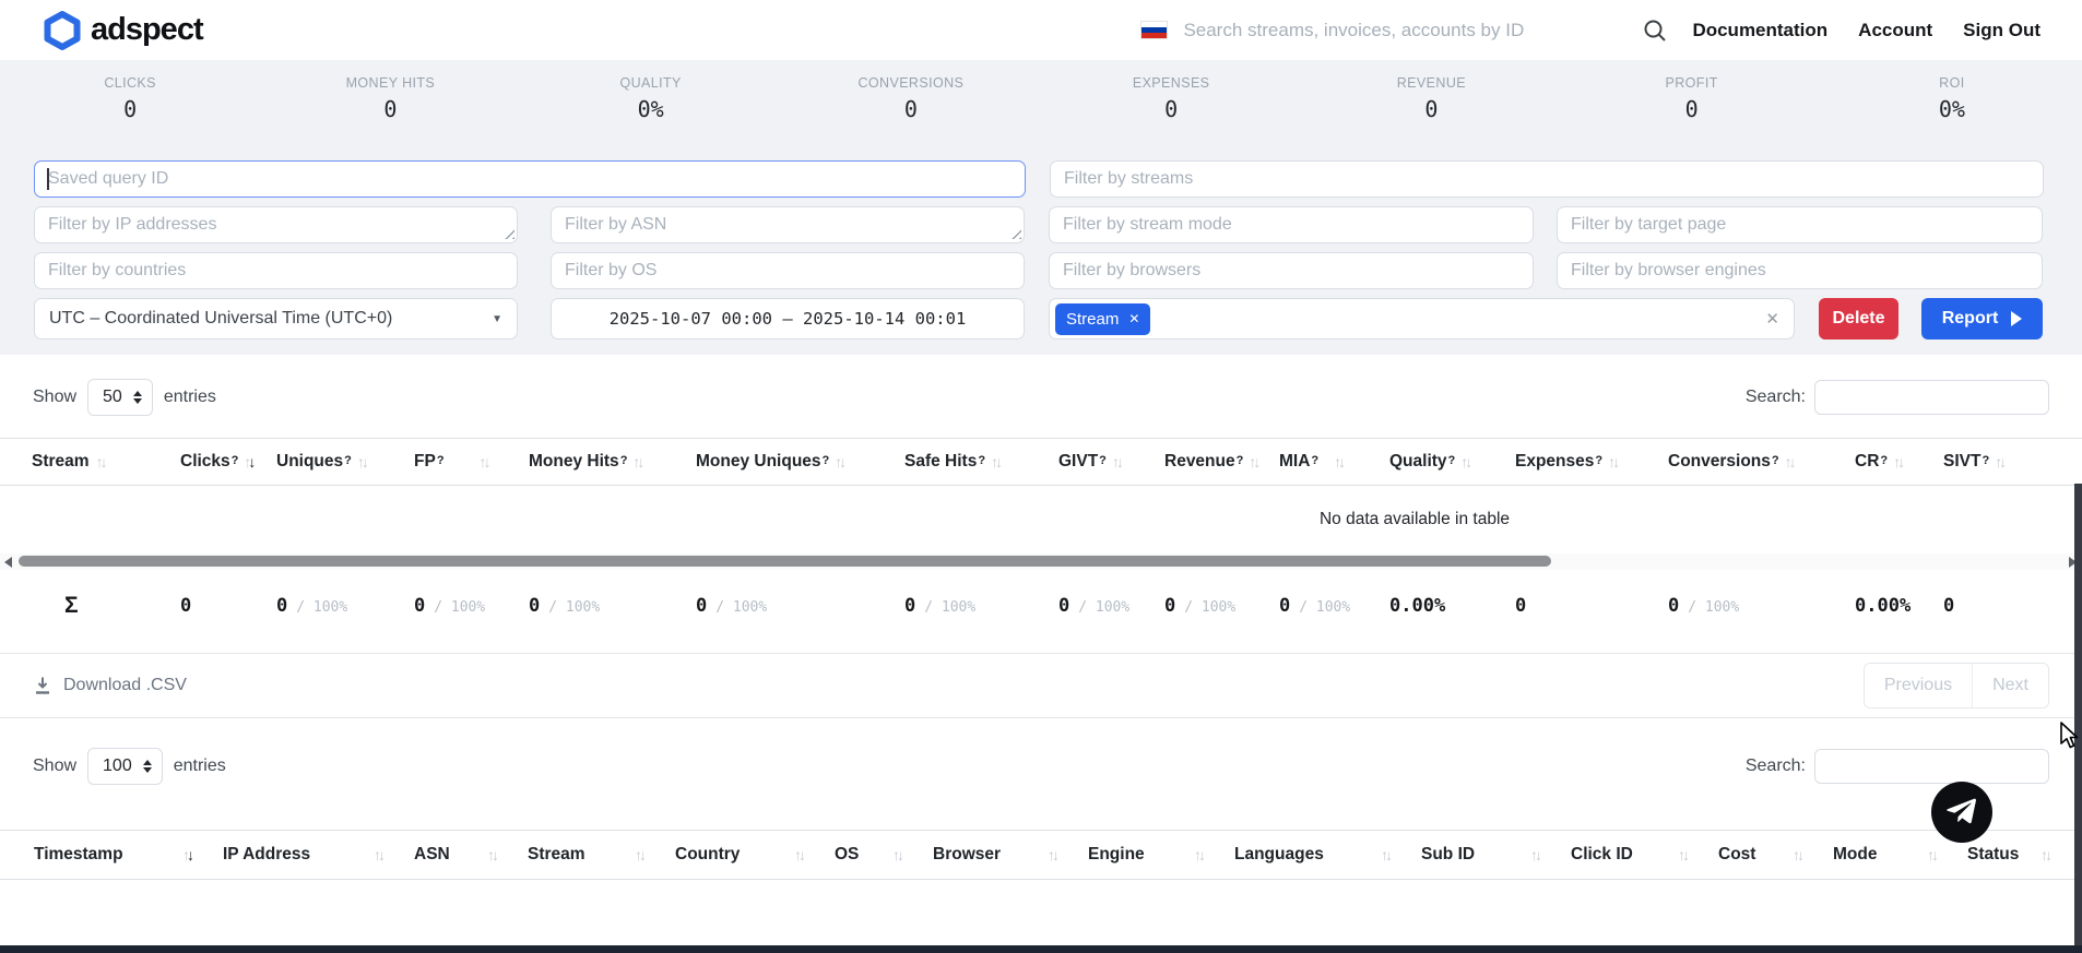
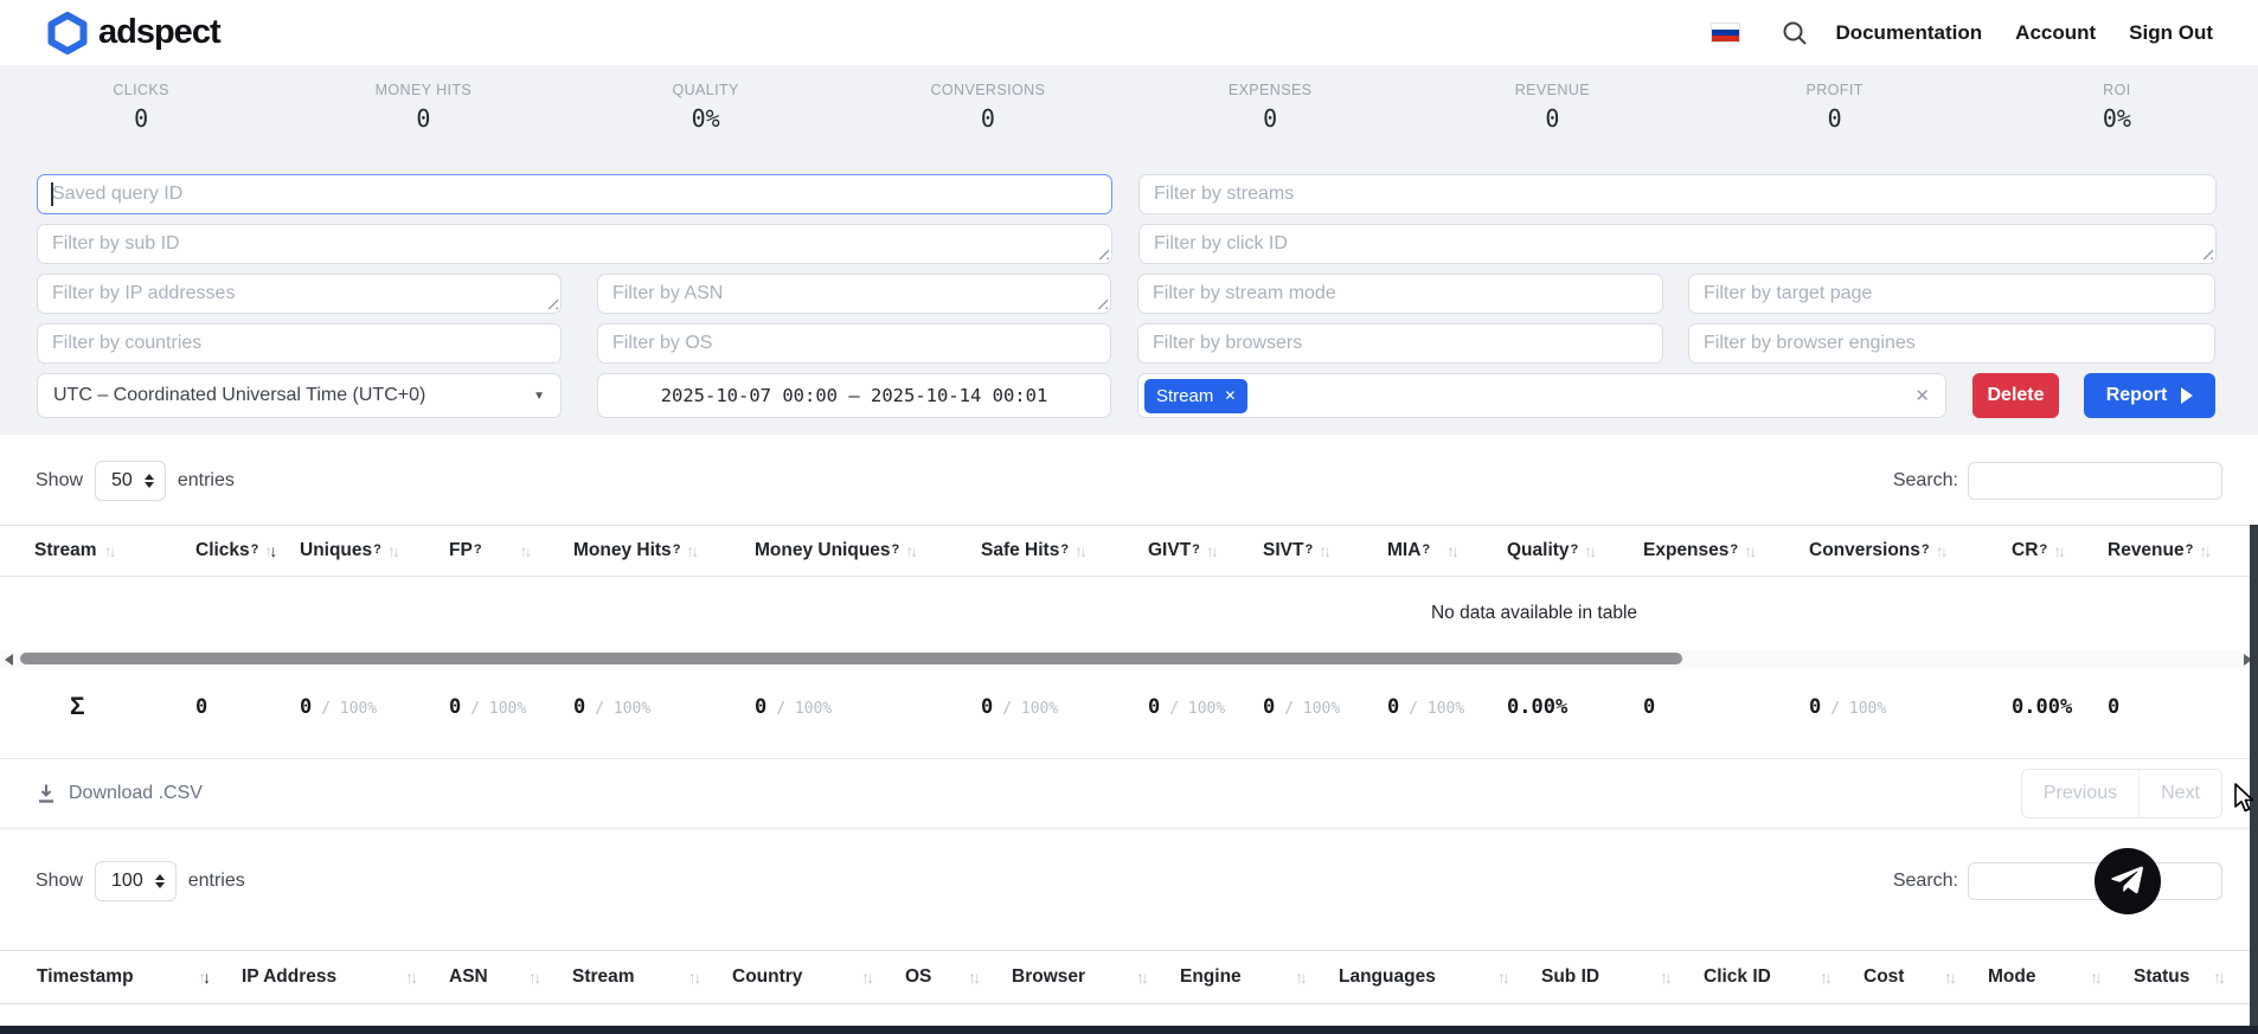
  adspect
- Search streams, invoices, accounts by ID
  Documentation
  Account
  Sign Out
  CLICKS
  0
  MONEY HITS
  0
  QUALITY
  0%
  CONVERSIONS
  0
  EXPENSES
  0
  REVENUE
  0
  PROFIT
  0
  ROI
  0%
  Saved query ID
  Filter by streams
+ Filter by sub ID
+ Filter by click ID
  Filter by IP addresses
  Filter by ASN
  Filter by stream mode
  Filter by target page
  Filter by countries
  Filter by OS
  Filter by browsers
  Filter by browser engines
  UTC – Coordinated Universal Time (UTC+0)
  ▼
  2025-10-07 00:00 – 2025-10-14 00:01
  Stream
  ✕
  ✕
  Delete
  Report
  Show
  50
  entries
  Search:
  Stream
  Clicks
  ?
  Uniques
  ?
  FP
  ?
  Money Hits
  ?
  Money Uniques
  ?
  Safe Hits
  ?
  GIVT
  ?
- Revenue
+ SIVT
  ?
  MIA
  ?
  Quality
  ?
  Expenses
  ?
  Conversions
  ?
  CR
  ?
- SIVT
+ Revenue
  ?
  No data available in table
  Σ
  0
  0
  / 100%
  0
  / 100%
  0
  / 100%
  0
  / 100%
  0
  / 100%
  0
  / 100%
  0
  / 100%
  0
  / 100%
  0.00%
  0
  0
  / 100%
  0.00%
  0
  Download .CSV
  Previous
  Next
  Show
  100
  entries
  Search:
  Timestamp
  IP Address
  ASN
  Stream
  Country
  OS
  Browser
  Engine
  Languages
  Sub ID
  Click ID
  Cost
  Mode
  Status
